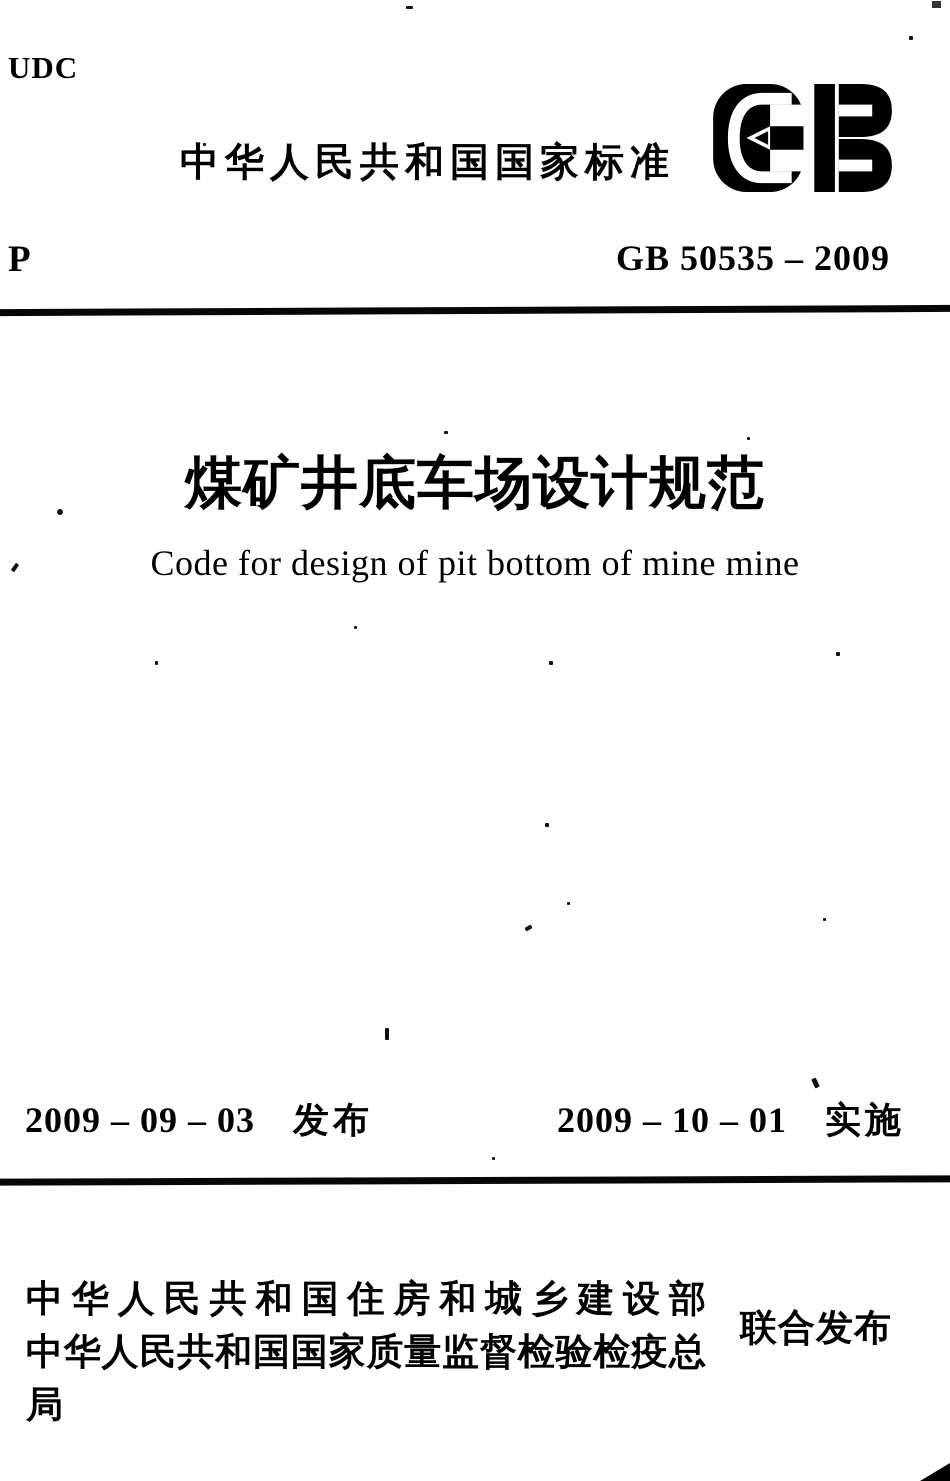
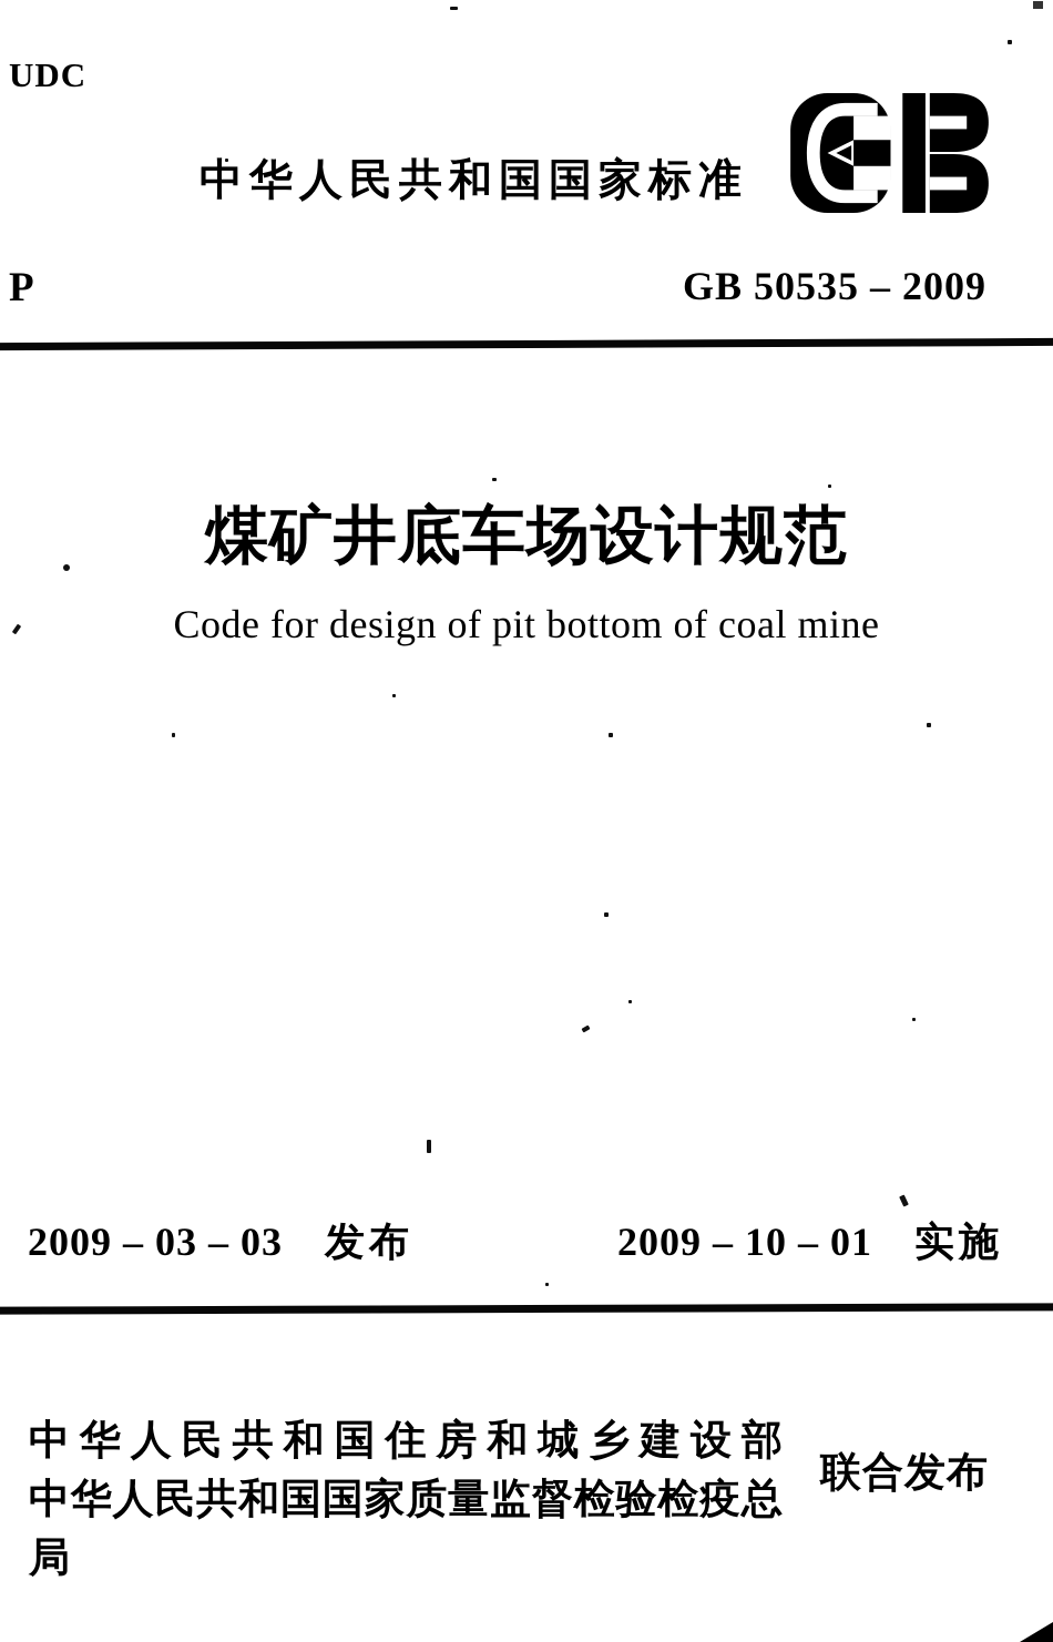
  UDC
  中华人民共和国国家标准
  P
  GB 50535 – 2009
  煤矿井底车场设计规范
- Code for design of pit bottom of mine mine
+ Code for design of pit bottom of coal mine
- 2009 – 09 – 03 发布
+ 2009 – 03 – 03 发布
  2009 – 10 – 01 实施
  中华人民共和国住房和城乡建设部
  中华人民共和国国家质量监督检验检疫总局
  联合发布
